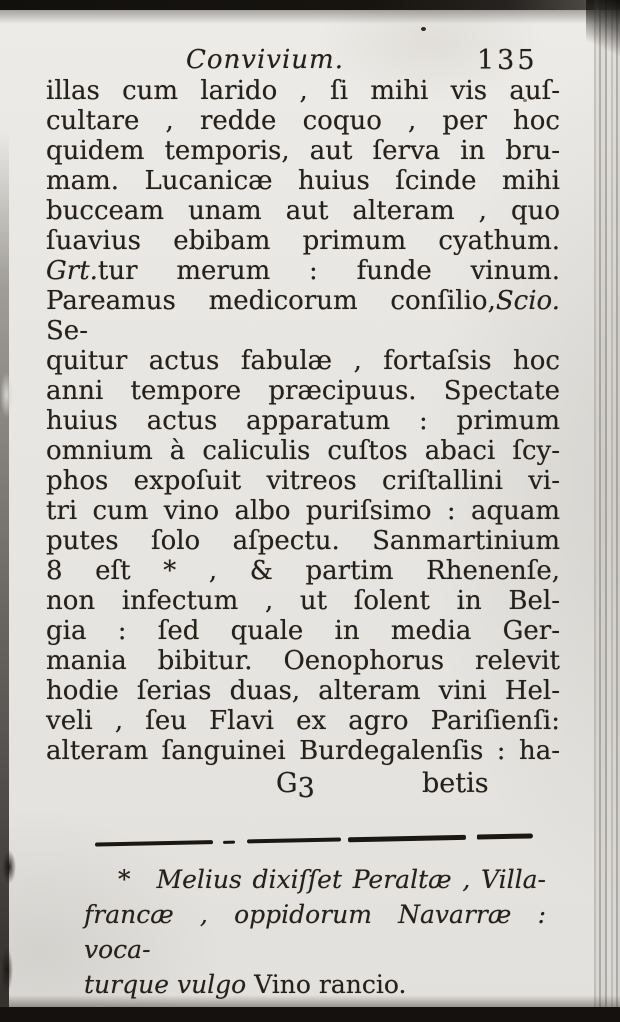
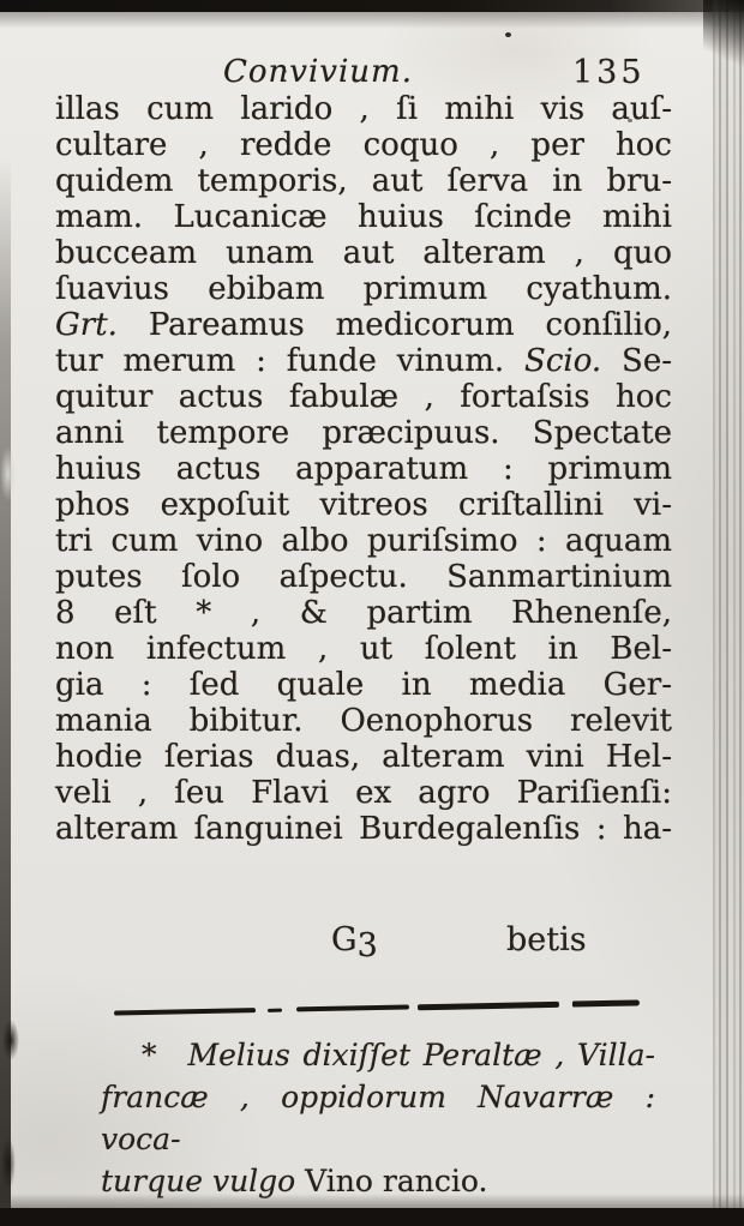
  Convivium.
  135
  illas cum larido , ſi mihi vis auſ-
  cultare , redde coquo , per hoc
  quidem temporis, aut ſerva in bru-
  mam. Lucanicæ huius ſcinde mihi
  bucceam unam aut alteram , quo
  ſuavius ebibam primum cyathum.
- Grt.tur merum : funde vinum.
+ Grt. Pareamus medicorum conſilio,
- Pareamus medicorum conſilio,Scio. Se-
+ tur merum : funde vinum. Scio. Se-
  quitur actus fabulæ , fortaſsis hoc
  anni tempore præcipuus. Spectate
  huius actus apparatum : primum
- omnium à caliculis cuſtos abaci ſcy-
  phos expoſuit vitreos criſtallini vi-
  tri cum vino albo puriſsimo : aquam
  putes ſolo aſpectu. Sanmartinium
  8 eſt * , & partim Rhenenſe,
  non infectum , ut ſolent in Bel-
  gia : ſed quale in media Ger-
  mania bibitur. Oenophorus relevit
  hodie ſerias duas, alteram vini Hel-
  veli , ſeu Flavi ex agro Pariſienſi:
  alteram ſanguinei Burdegalenſis : ha-
  G3
  betis
  * Melius dixiſſet Peraltæ , Villa-
  francæ , oppidorum Navarræ : voca-
  turque vulgo Vino rancio.
